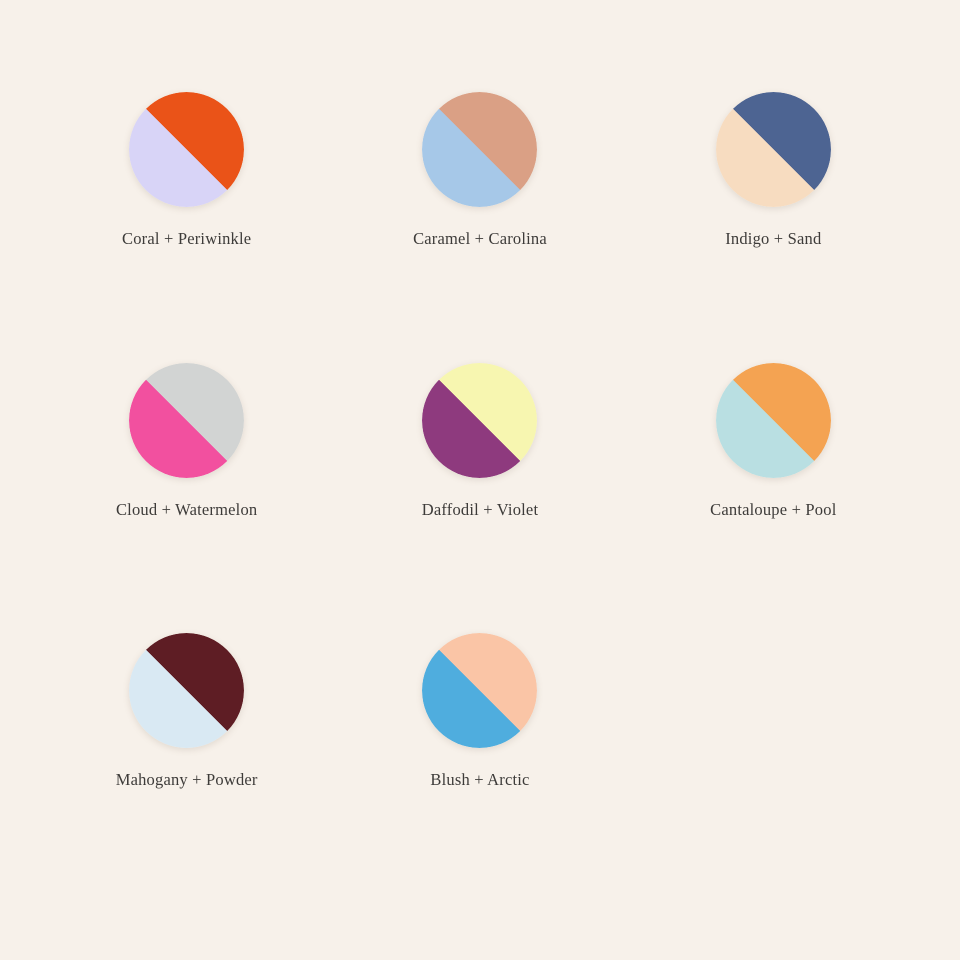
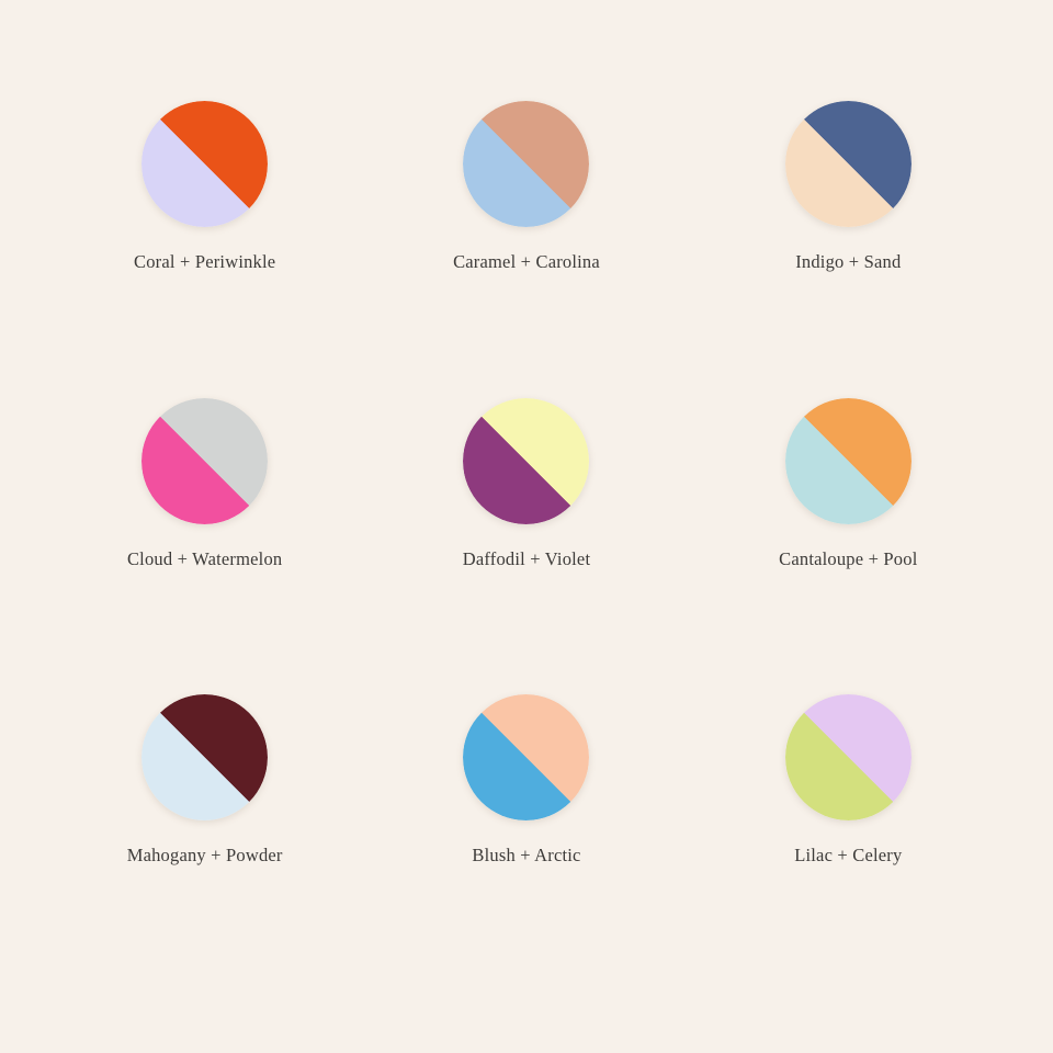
  Coral + Periwinkle
  Caramel + Carolina
  Indigo + Sand
  Cloud + Watermelon
  Daffodil + Violet
  Cantaloupe + Pool
  Mahogany + Powder
  Blush + Arctic
+ Lilac + Celery
